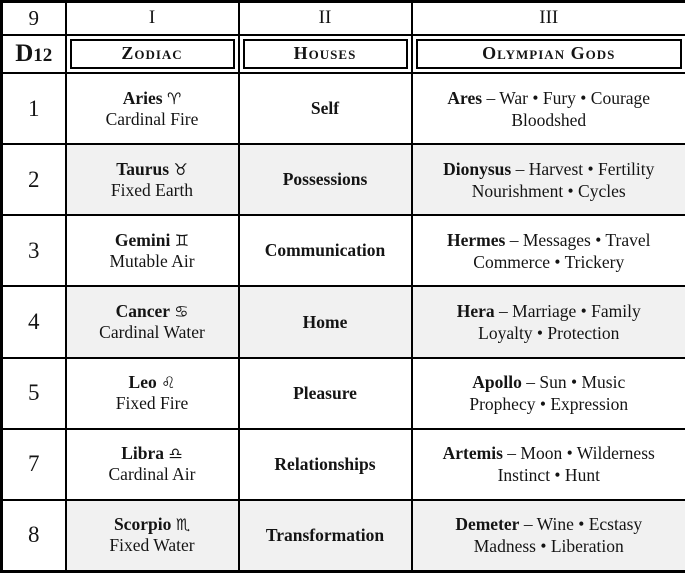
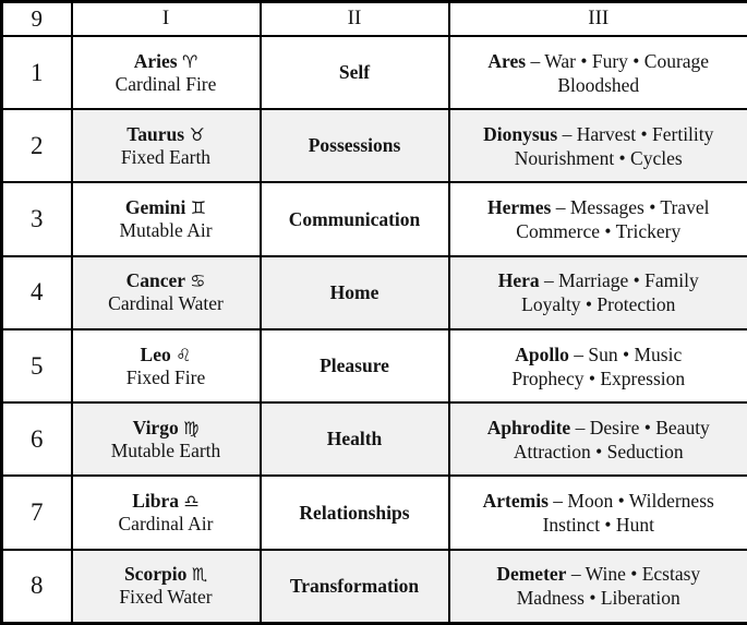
  9	I	II	III
- D12	Zodiac	Houses	Olympian Gods
  1	Aries ♈ Cardinal Fire	Self	Ares – War • Fury • Courage Bloodshed
  2	Taurus ♉ Fixed Earth	Possessions	Dionysus – Harvest • Fertility Nourishment • Cycles
  3	Gemini ♊ Mutable Air	Communication	Hermes – Messages • Travel Commerce • Trickery
  4	Cancer ♋ Cardinal Water	Home	Hera – Marriage • Family Loyalty • Protection
  5	Leo ♌ Fixed Fire	Pleasure	Apollo – Sun • Music Prophecy • Expression
+ 6	Virgo ♍ Mutable Earth	Health	Aphrodite – Desire • Beauty Attraction • Seduction
  7	Libra ♎ Cardinal Air	Relationships	Artemis – Moon • Wilderness Instinct • Hunt
  8	Scorpio ♏ Fixed Water	Transformation	Demeter – Wine • Ecstasy Madness • Liberation
